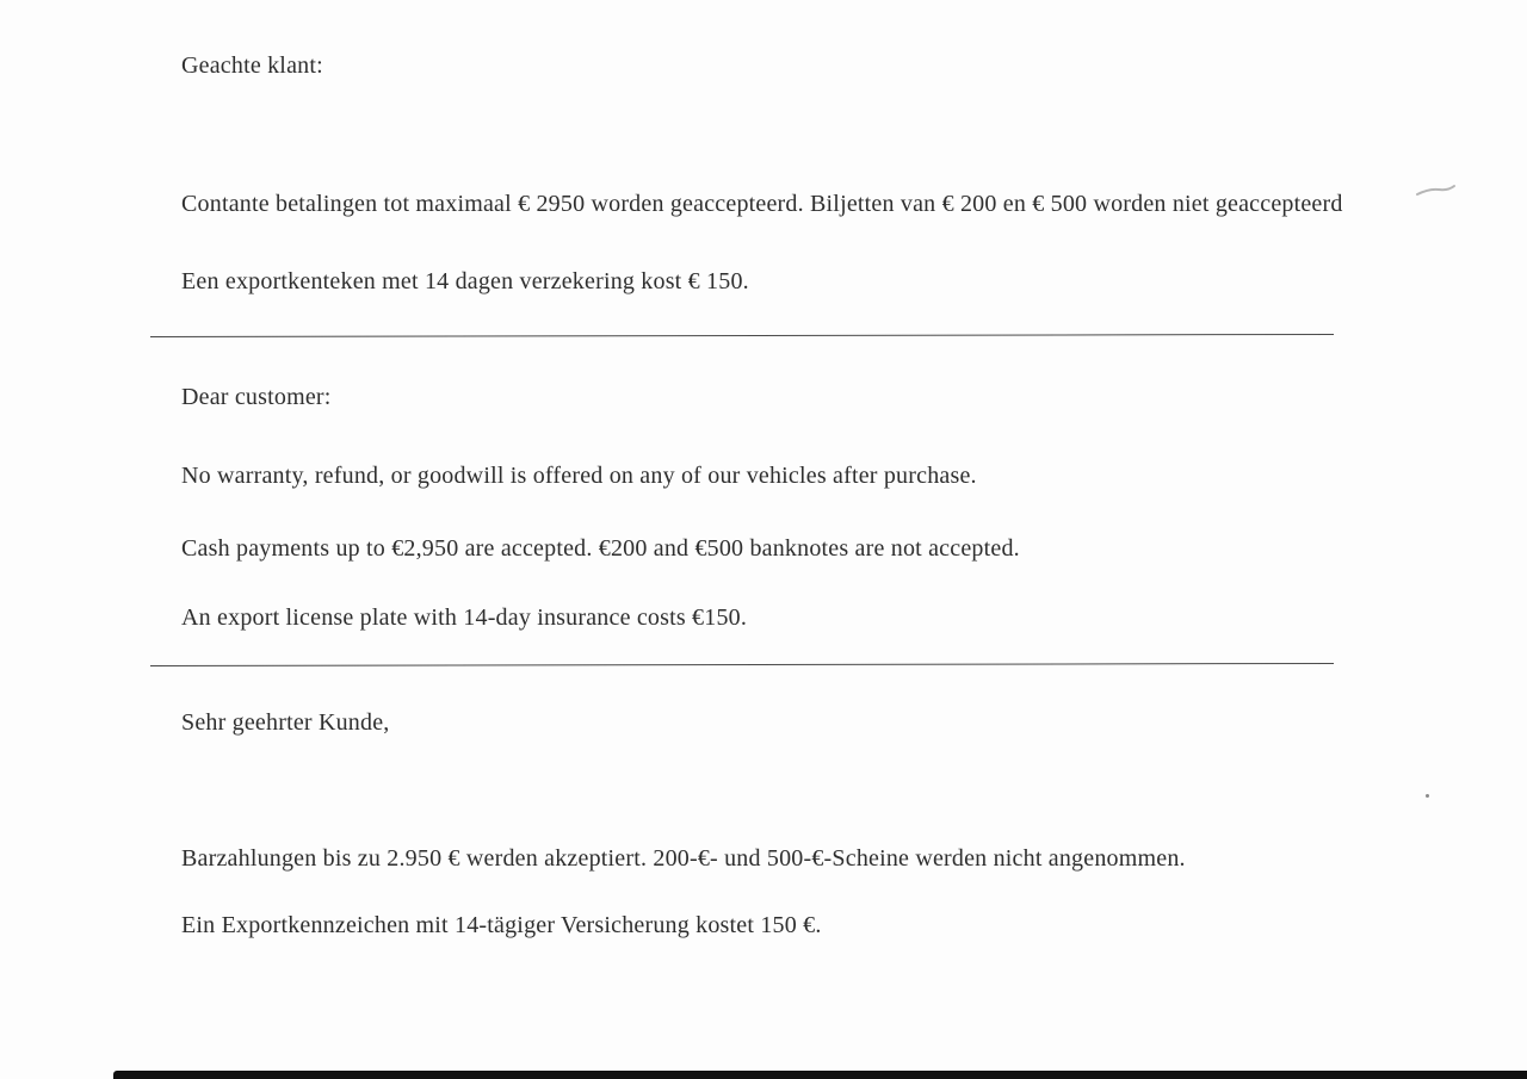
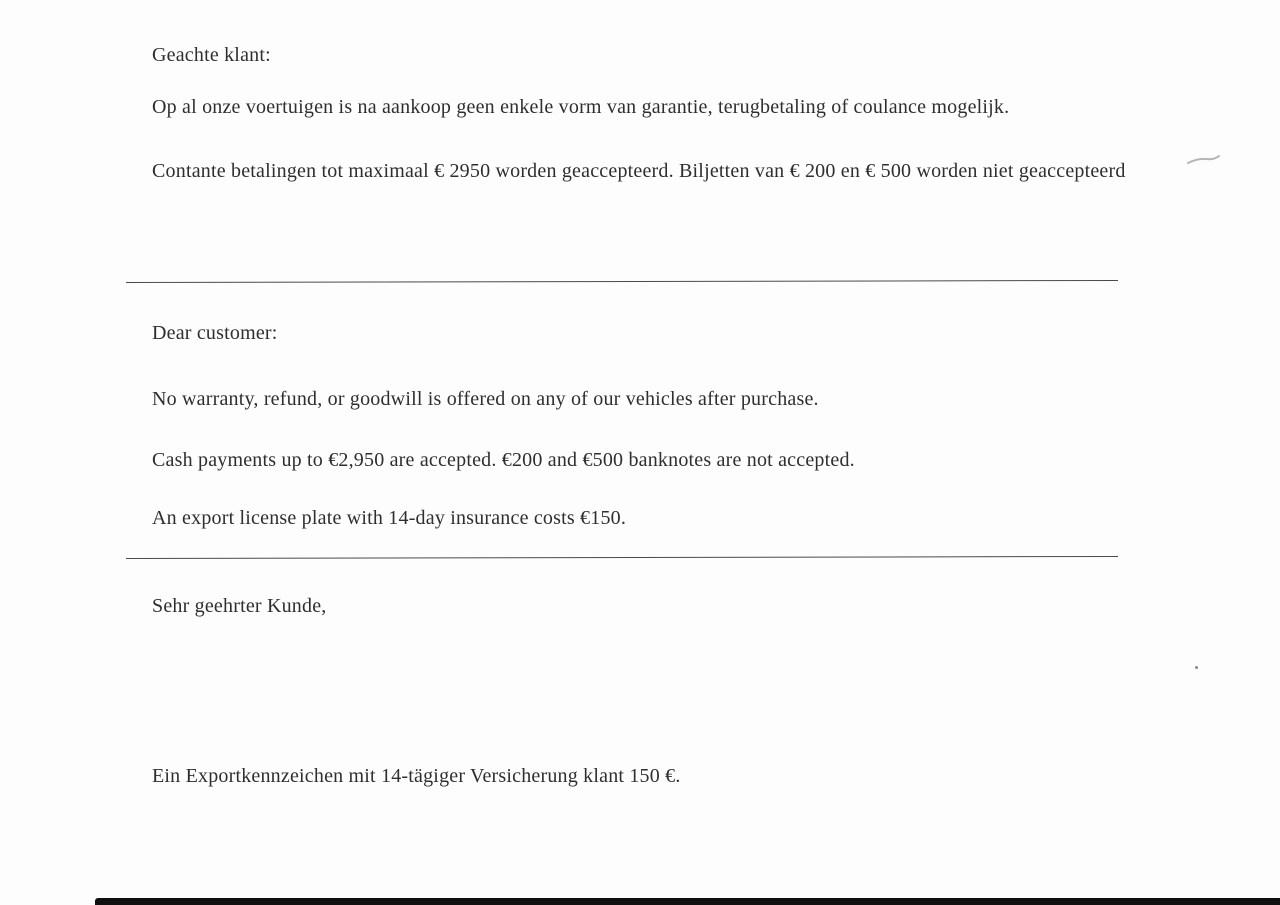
  Geachte klant:
+ Op al onze voertuigen is na aankoop geen enkele vorm van garantie, terugbetaling of coulance mogelijk.
  Contante betalingen tot maximaal € 2950 worden geaccepteerd. Biljetten van € 200 en € 500 worden niet geaccepteerd
- Een exportkenteken met 14 dagen verzekering kost € 150.
  Dear customer:
  No warranty, refund, or goodwill is offered on any of our vehicles after purchase.
  Cash payments up to €2,950 are accepted. €200 and €500 banknotes are not accepted.
  An export license plate with 14-day insurance costs €150.
  Sehr geehrter Kunde,
- Barzahlungen bis zu 2.950 € werden akzeptiert. 200-€- und 500-€-Scheine werden nicht angenommen.
- Ein Exportkennzeichen mit 14-tägiger Versicherung kostet 150 €.
+ Ein Exportkennzeichen mit 14-tägiger Versicherung klant 150 €.
